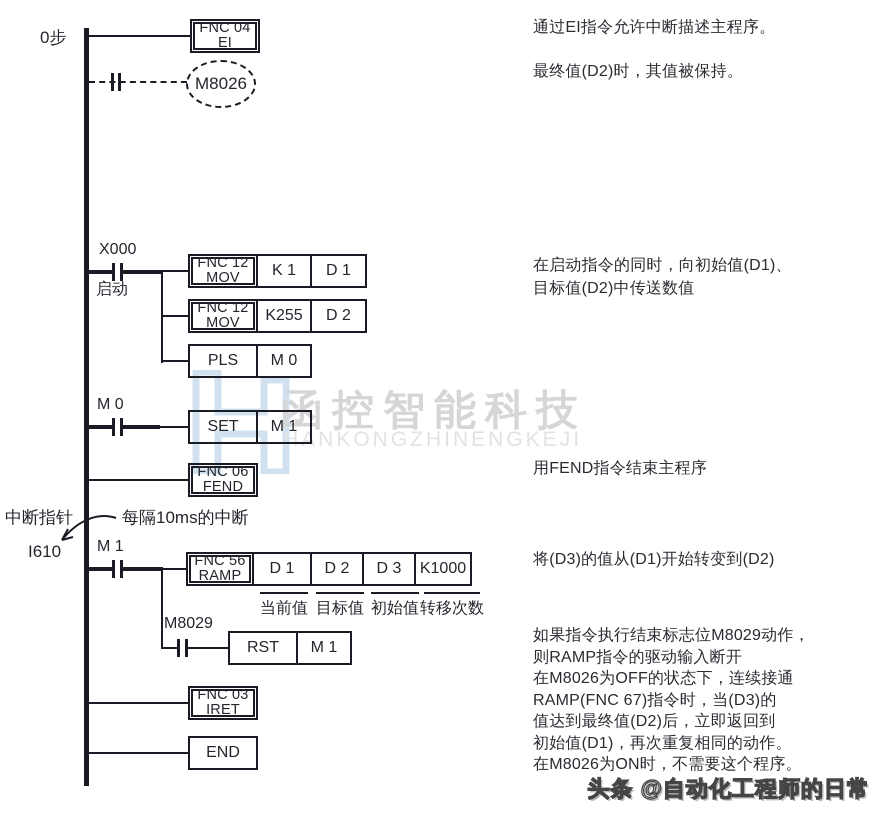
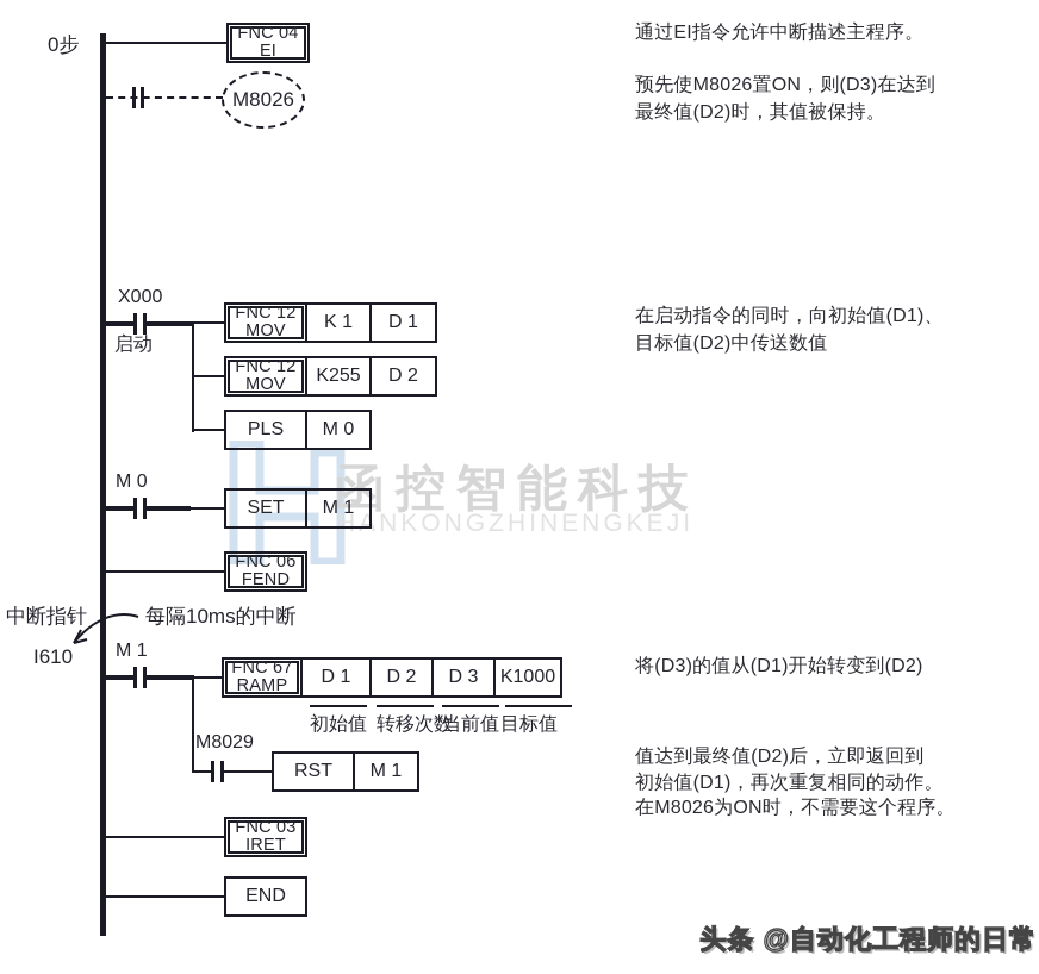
  函控智能科技
  HANKONGZHINENGKEJI
  0步
  FNC 04
  EI
  M8026
  X000
  启动
  FNC 12
  MOV
  K 1
  D 1
  FNC 12
  MOV
  K255
  D 2
  PLS
  M 0
  M 0
  SET
  M 1
  FNC 06
  FEND
  中断指针
  每隔10ms的中断
  I610
  M 1
- FNC 56
+ FNC 67
  RAMP
  D 1
  D 2
  D 3
  K1000
- 当前值
+ 初始值
- 目标值
+ 转移次数
- 初始值
+ 当前值
- 转移次数
+ 目标值
  M8029
  RST
  M 1
  FNC 03
  IRET
  END
  通过EI指令允许中断描述主程序。
+ 预先使M8026置ON，则(D3)在达到
  最终值(D2)时，其值被保持。
  在启动指令的同时，向初始值(D1)、
  目标值(D2)中传送数值
- 用FEND指令结束主程序
  将(D3)的值从(D1)开始转变到(D2)
- 如果指令执行结束标志位M8029动作，
- 则RAMP指令的驱动输入断开
- 在M8026为OFF的状态下，连续接通
- RAMP(FNC 67)指令时，当(D3)的
  值达到最终值(D2)后，立即返回到
  初始值(D1)，再次重复相同的动作。
  在M8026为ON时，不需要这个程序。
  头条 @自动化工程师的日常
